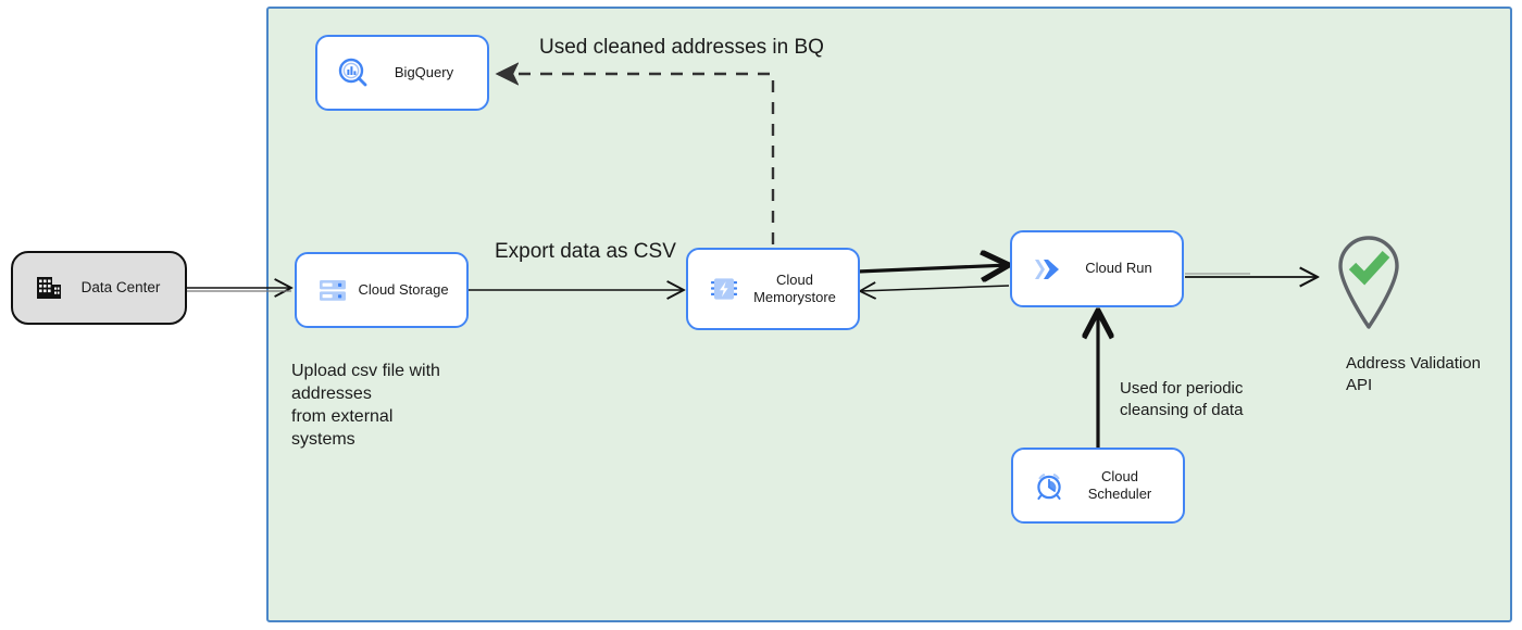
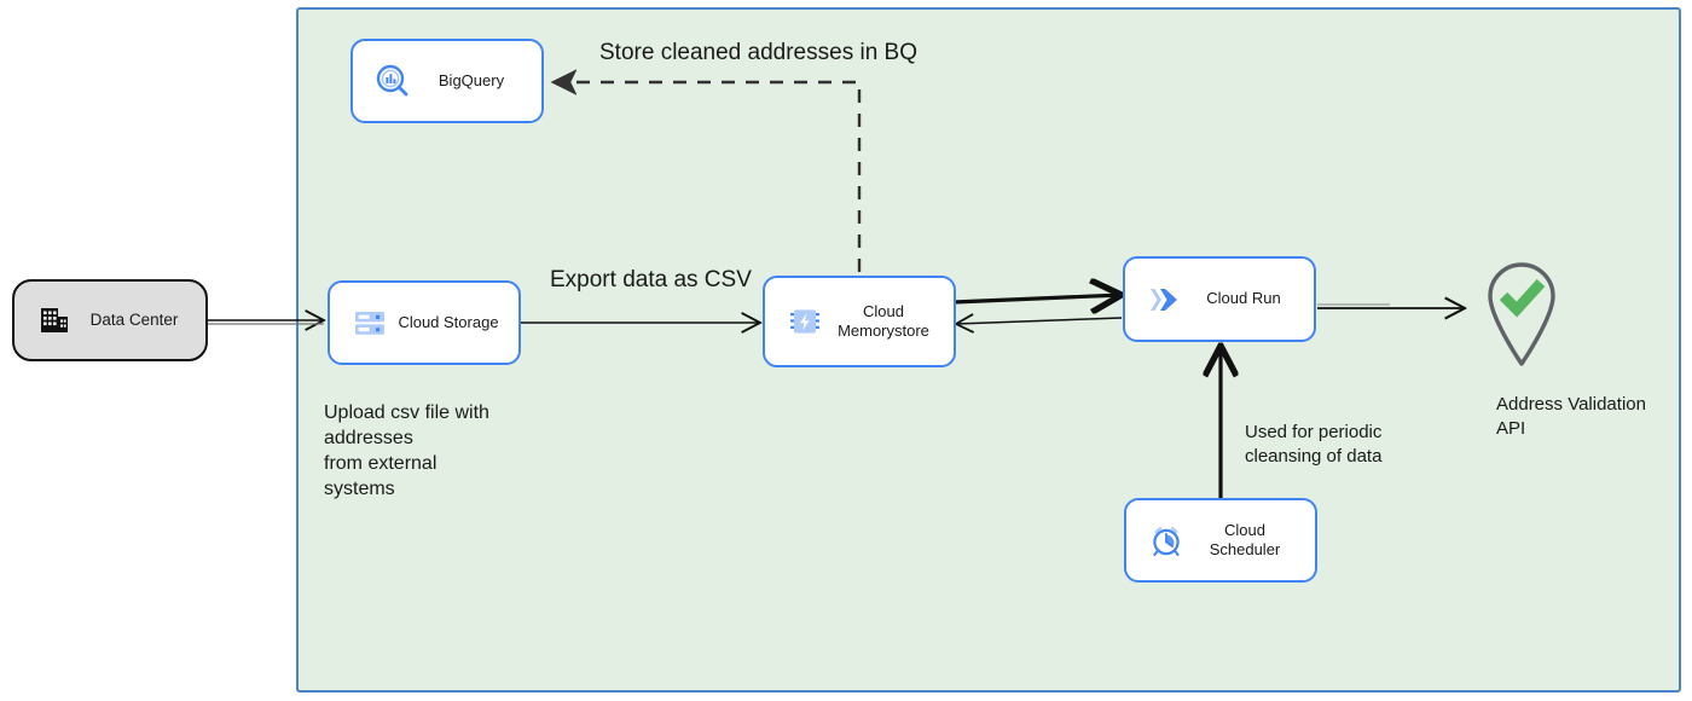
  Data Center
  BigQuery
  Cloud Storage
  Cloud
  Memorystore
  Cloud Run
  Cloud Scheduler
  Address Validation
  API
- Used cleaned addresses in BQ
+ Store cleaned addresses in BQ
  Export data as CSV
  Used for periodic
  cleansing of data
  Upload csv file with
  addresses
  from external
  systems
